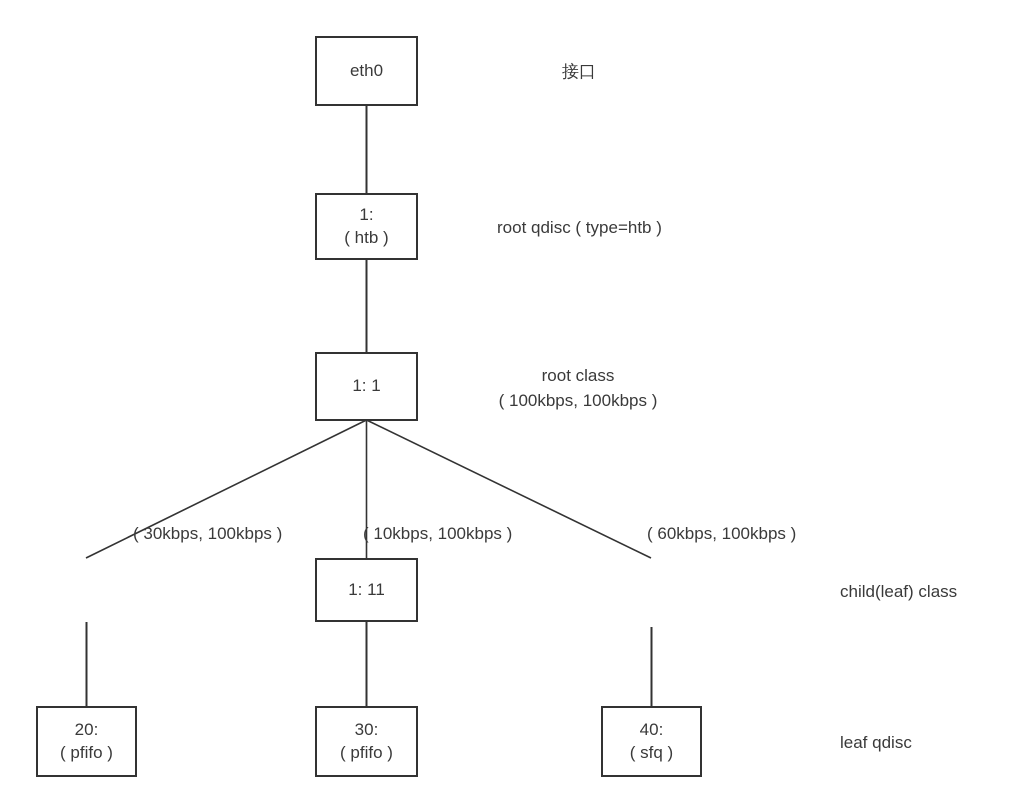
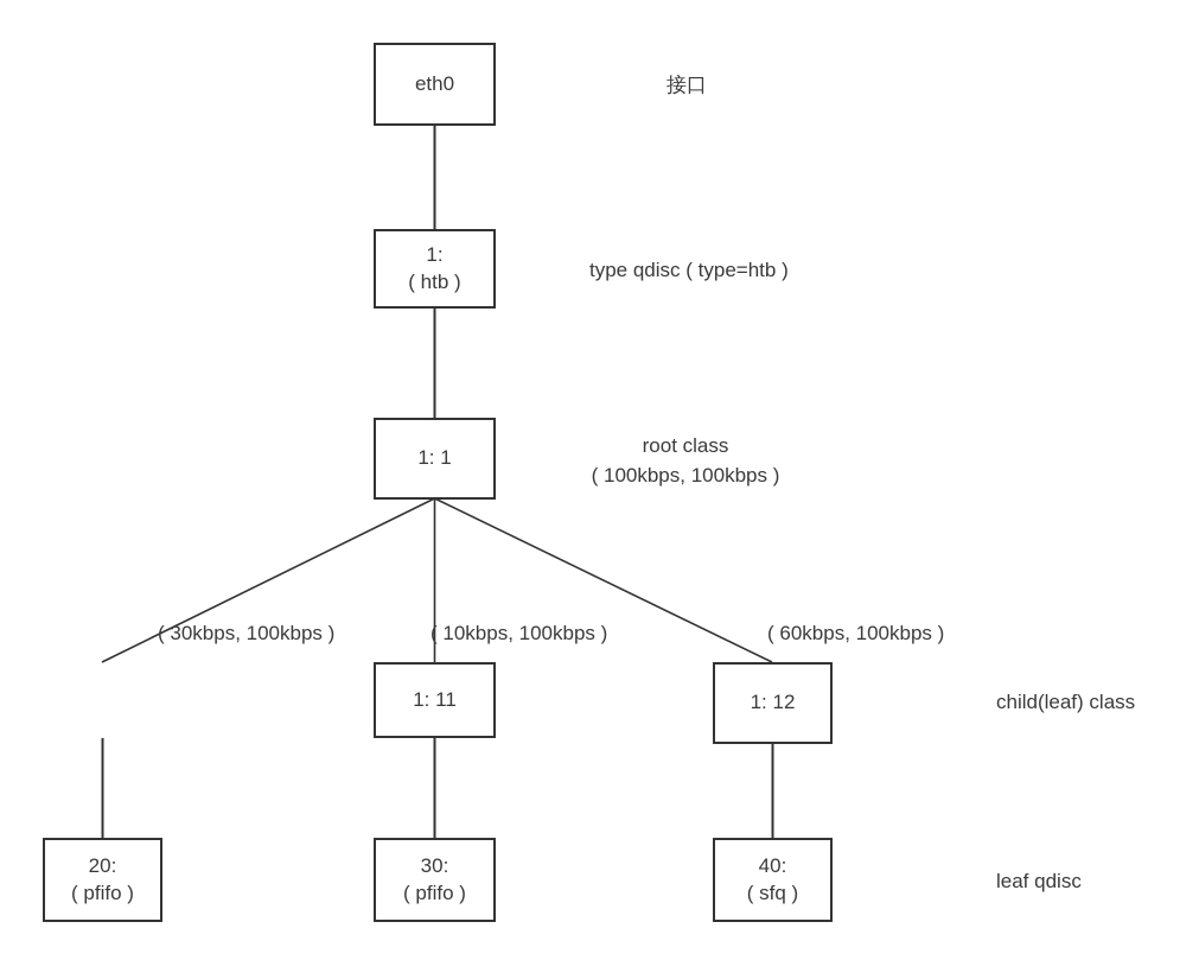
  eth0
  1:
  ( htb )
  1: 1
  1: 11
+ 1: 12
  20:
  ( pfifo )
  30:
  ( pfifo )
  40:
  ( sfq )
  ( 30kbps, 100kbps )
  ( 10kbps, 100kbps )
  ( 60kbps, 100kbps )
  接口
- root qdisc ( type=htb )
+ type qdisc ( type=htb )
  root class
  ( 100kbps, 100kbps )
  child(leaf) class
  leaf qdisc
